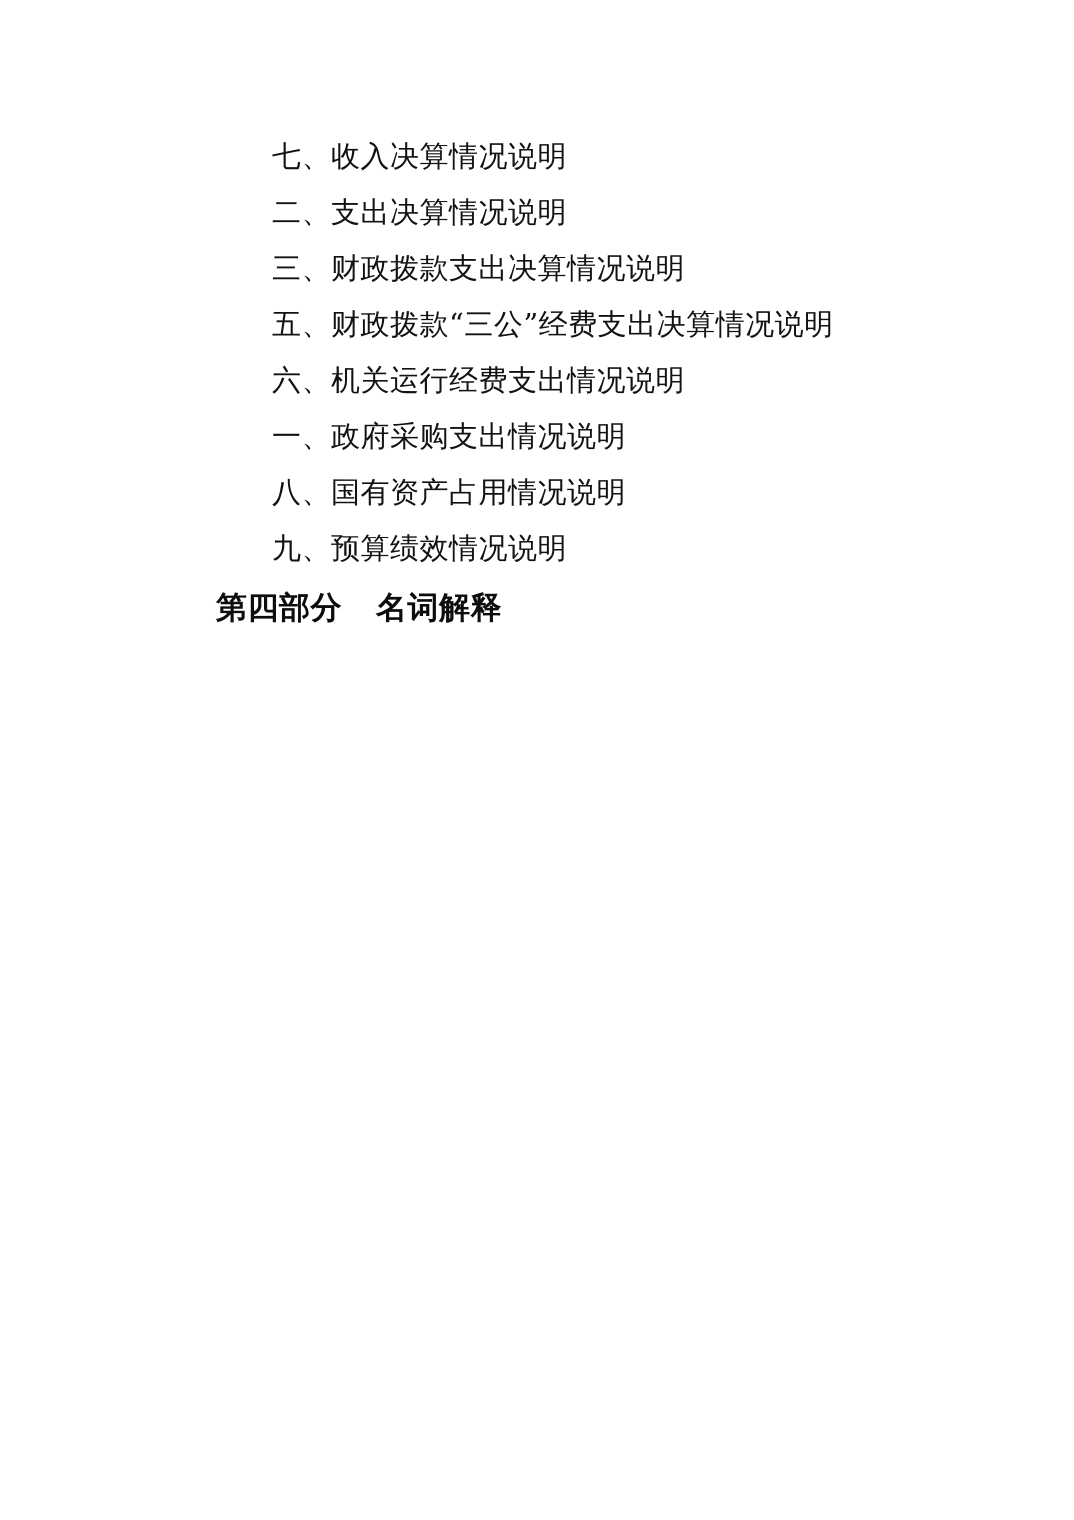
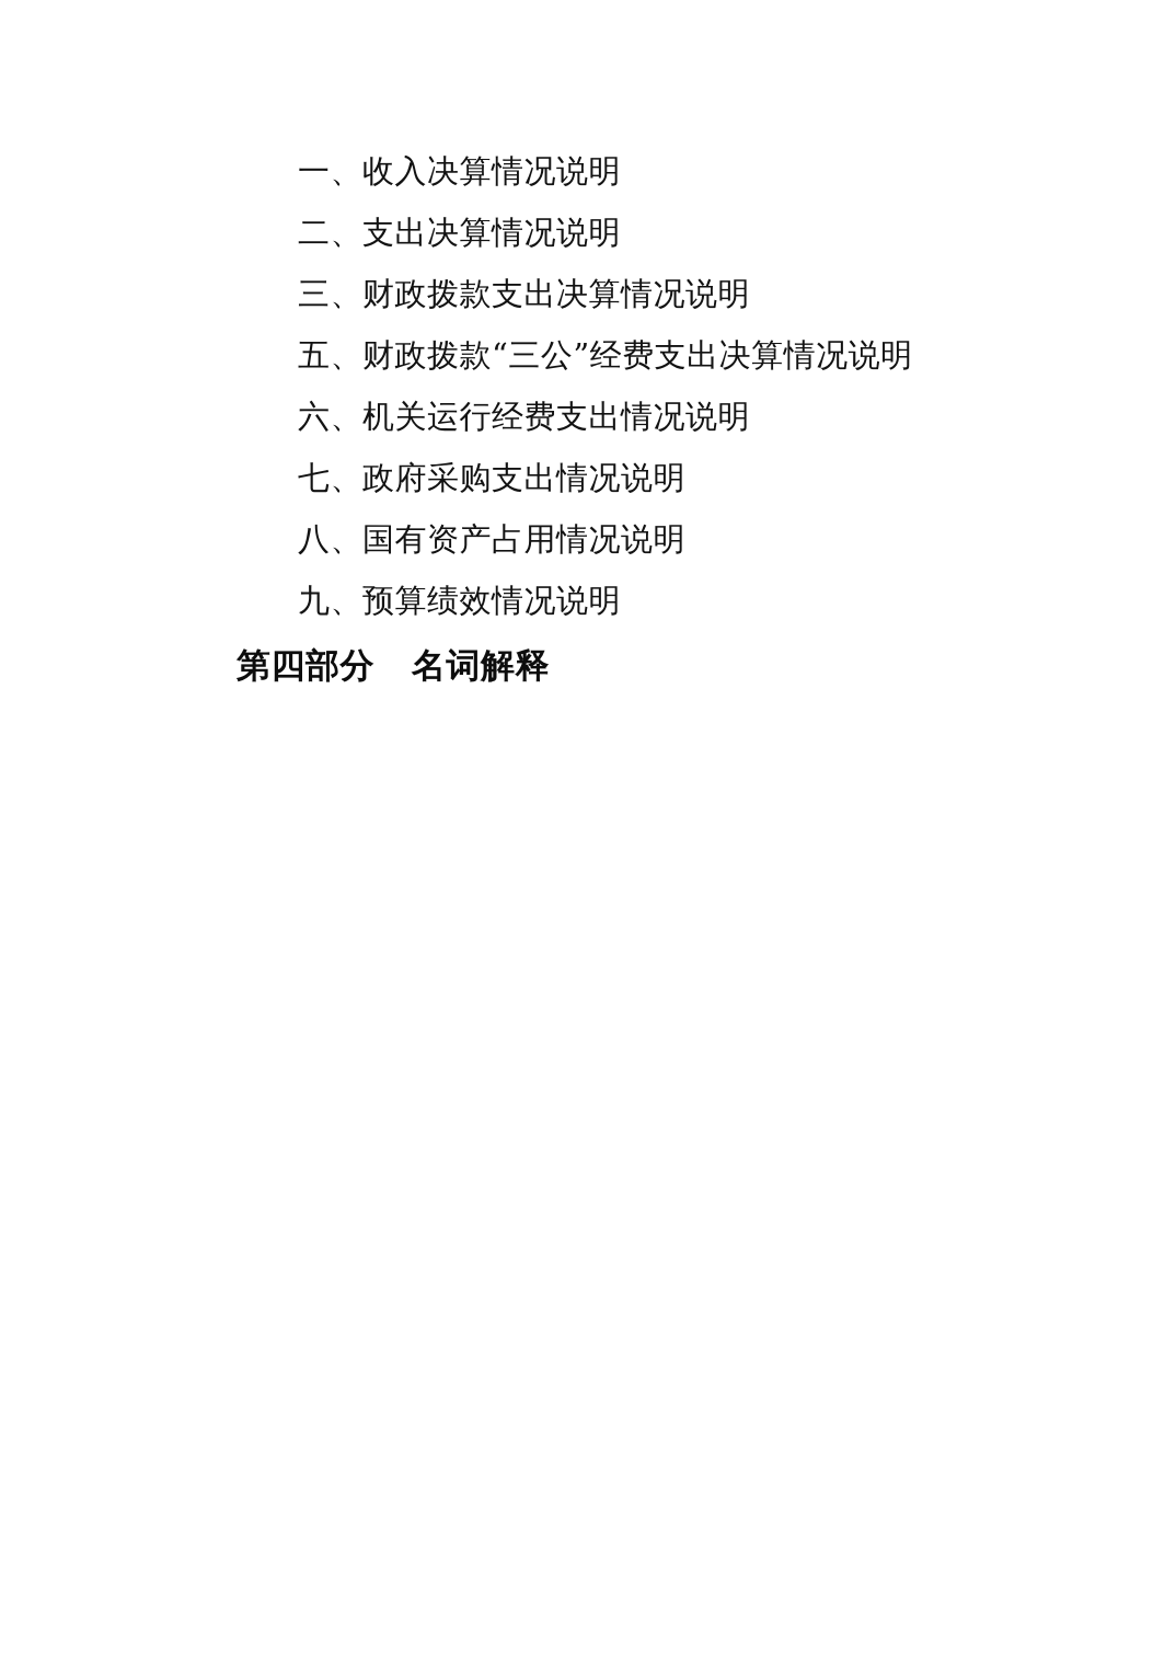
- 七、收入决算情况说明
+ 一、收入决算情况说明
  二、支出决算情况说明
  三、财政拨款支出决算情况说明
  五、财政拨款“三公”经费支出决算情况说明
  六、机关运行经费支出情况说明
- 一、政府采购支出情况说明
+ 七、政府采购支出情况说明
  八、国有资产占用情况说明
  九、预算绩效情况说明
  第四部分 名词解释
